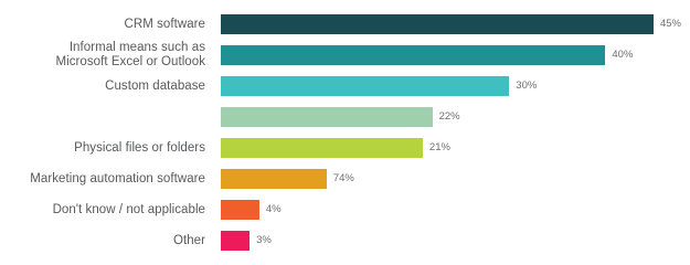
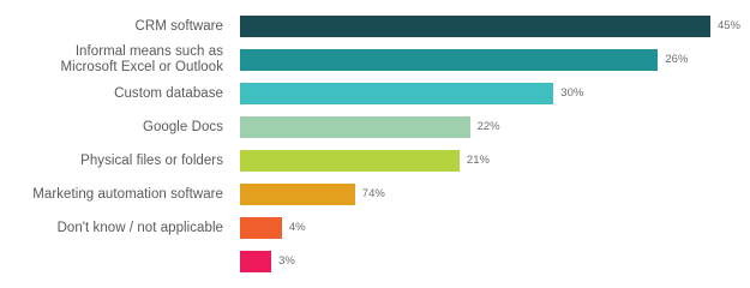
  CRM software
  45%
  Informal means such as
  Microsoft Excel or Outlook
- 40%
+ 26%
  Custom database
  30%
+ Google Docs
  22%
  Physical files or folders
  21%
  Marketing automation software
  74%
  Don't know / not applicable
  4%
- Other
  3%
